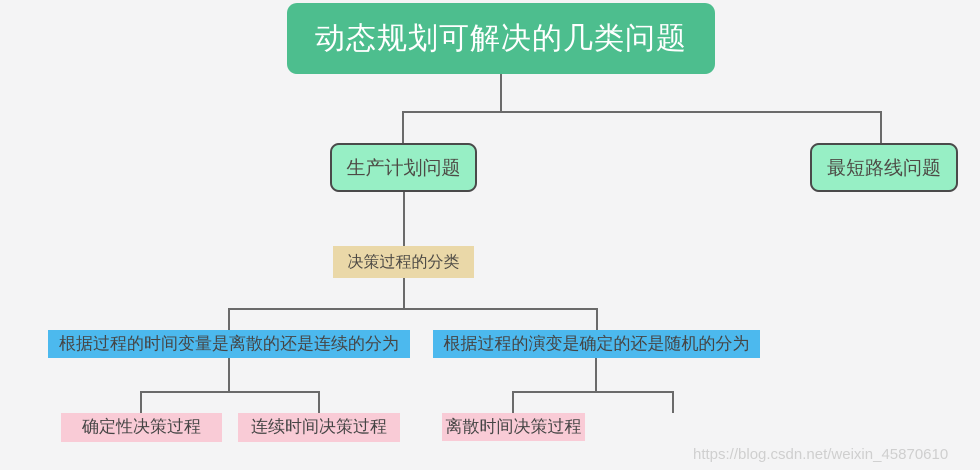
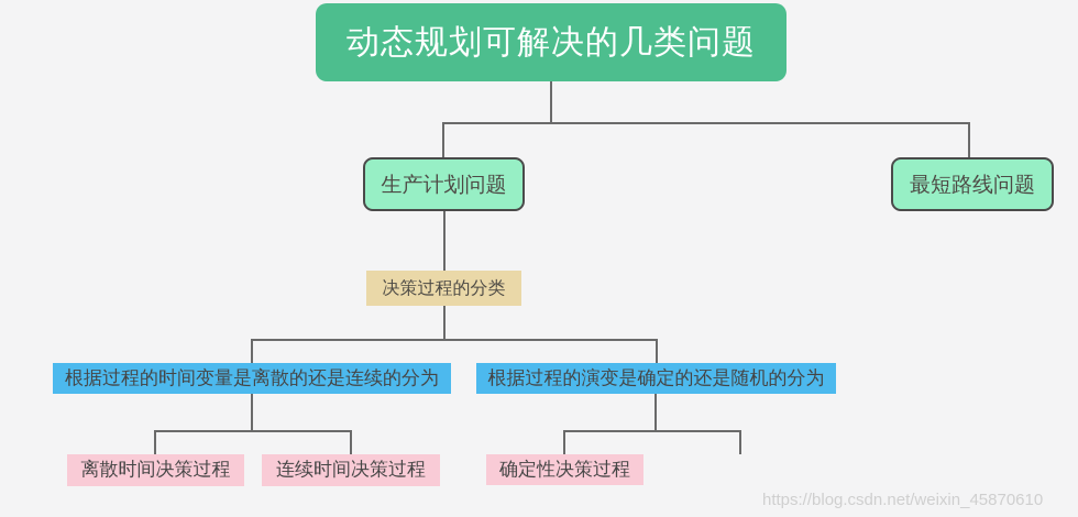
  动态规划可解决的几类问题
  生产计划问题
  最短路线问题
  决策过程的分类
  根据过程的时间变量是离散的还是连续的分为
  根据过程的演变是确定的还是随机的分为
- 确定性决策过程
+ 离散时间决策过程
  连续时间决策过程
- 离散时间决策过程
+ 确定性决策过程
  https://blog.csdn.net/weixin_45870610
